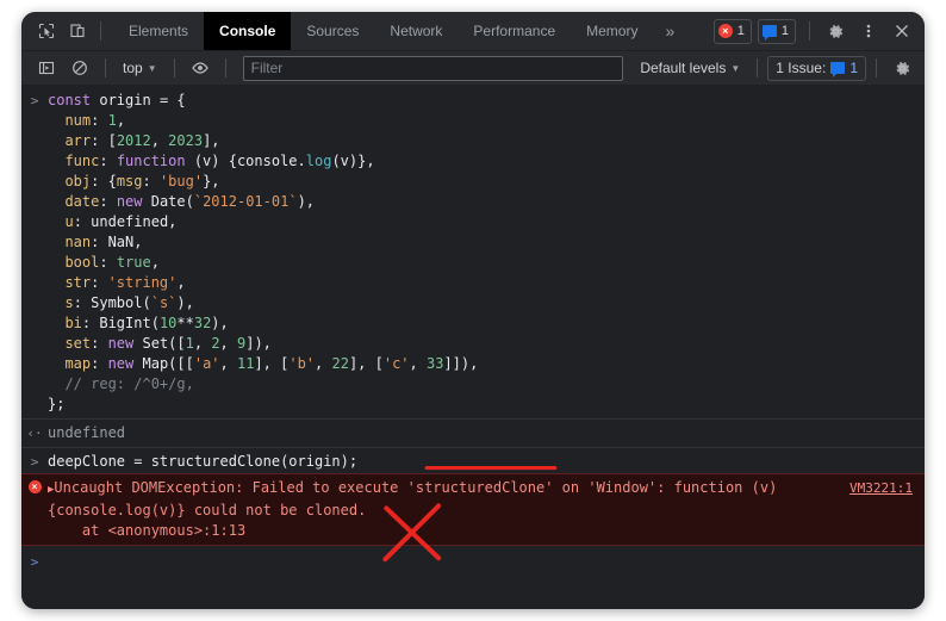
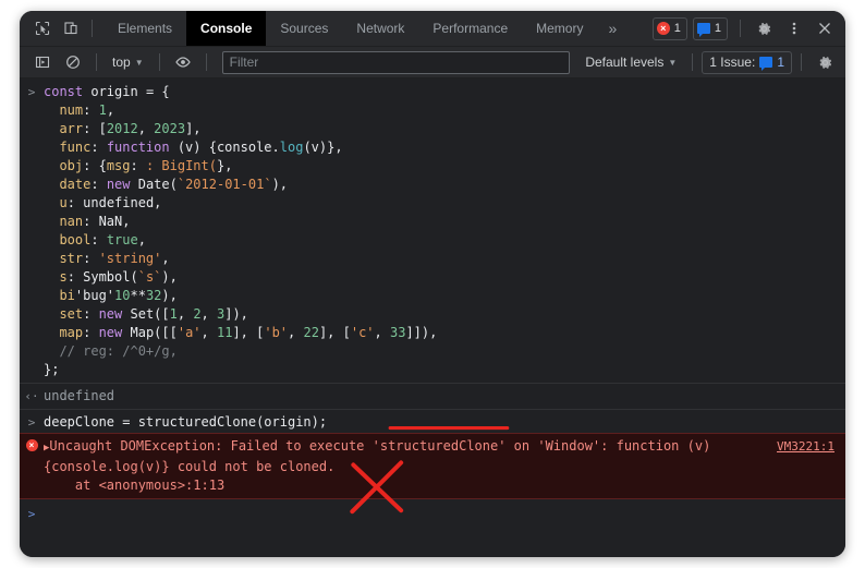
  Elements
  Console
  Sources
  Network
  Performance
  Memory
  »
  ×
  1
  1
  top
  ▼
  Filter
  Default levels
  ▼
  1 Issue:
  1
  >
  const origin = {
  num: 1,
  arr: [2012, 2023],
  func: function (v) {console.log(v)},
- obj: {msg: 'bug'},
+ obj: {msg: : BigInt(},
  date: new Date(`2012-01-01`),
  u: undefined,
  nan: NaN,
  bool: true,
  str: 'string',
  s: Symbol(`s`),
- bi: BigInt(10**32),
+ bi'bug'10**32),
- set: new Set([1, 2, 9]),
+ set: new Set([1, 2, 3]),
  map: new Map([['a', 11], ['b', 22], ['c', 33]]),
  // reg: /^0+/g,
  };
  ‹·
  undefined
  >
  deepClone = structuredClone(origin);
  ×
  ▶Uncaught DOMException: Failed to execute 'structuredClone' on 'Window': function (v) {console.log(v)} could not be cloned. at <anonymous>:1:13
  VM3221:1
  >
